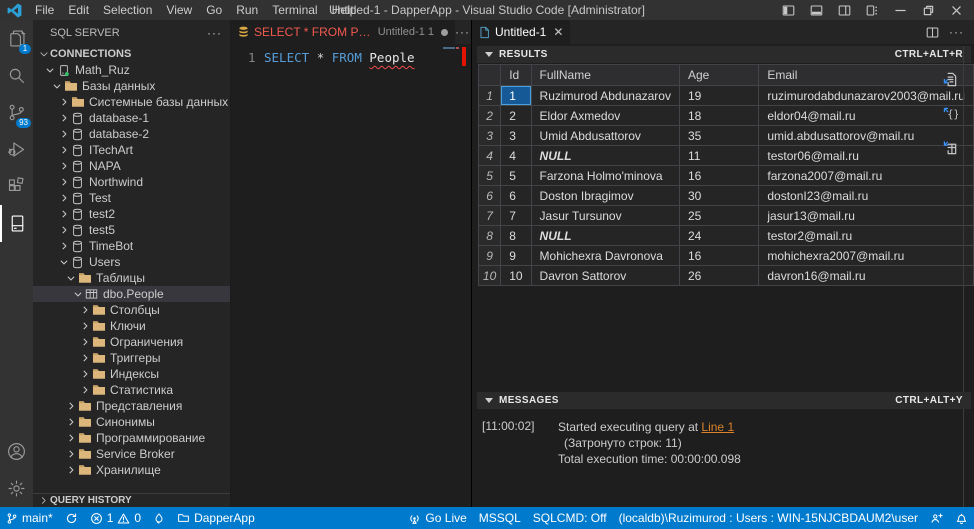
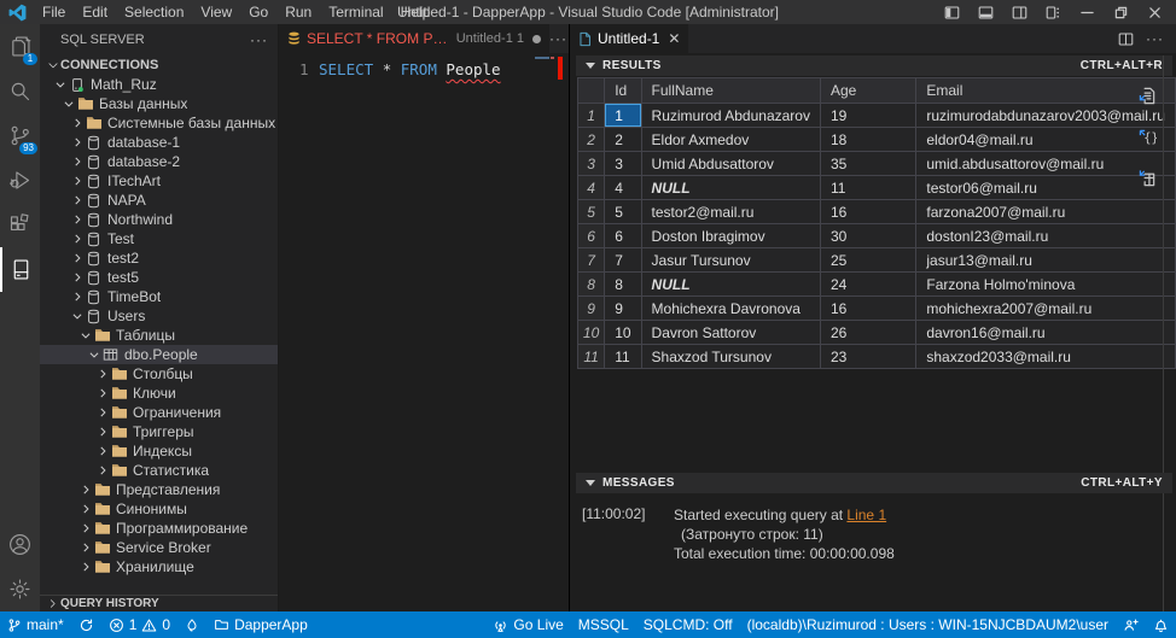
  File
  Edit
  Selection
  View
  Go
  Run
  Terminal
  Help
  Untitled-1 - DapperApp - Visual Studio Code [Administrator]
  1
  93
  SQL SERVER
  ···
  CONNECTIONS
  Math_Ruz
  Базы данных
  Системные базы данных
  database-1
  database-2
  ITechArt
  NAPA
  Northwind
  Test
  test2
  test5
  TimeBot
  Users
  Таблицы
  dbo.People
  Столбцы
  Ключи
  Ограничения
  Триггеры
  Индексы
  Статистика
  Представления
  Синонимы
  Программирование
  Service Broker
  Хранилище
  QUERY HISTORY
  SELECT * FROM Peo
  Untitled-1 1
  ···
  1
  SELECT * FROM People
  Untitled-1
  ✕
  ···
  RESULTS
  CTRL+ALT+R
  	Id	FullName	Age	Email
  1	1	Ruzimurod Abdunazarov	19	ruzimurodabdunazarov2003@mail.ru
  2	2	Eldor Axmedov	18	eldor04@mail.ru
  3	3	Umid Abdusattorov	35	umid.abdusattorov@mail.ru
  4	4	NULL	11	testor06@mail.ru
- 5	5	Farzona Holmo'minova	16	farzona2007@mail.ru
+ 5	5	testor2@mail.ru	16	farzona2007@mail.ru
  6	6	Doston Ibragimov	30	dostonI23@mail.ru
  7	7	Jasur Tursunov	25	jasur13@mail.ru
- 8	8	NULL	24	testor2@mail.ru
+ 8	8	NULL	24	Farzona Holmo'minova
  9	9	Mohichexra Davronova	16	mohichexra2007@mail.ru
  10	10	Davron Sattorov	26	davron16@mail.ru
+ 11	11	Shaxzod Tursunov	23	shaxzod2033@mail.ru
  {}
  MESSAGES
  CTRL+ALT+Y
  [11:00:02]
  Started executing query at Line 1
  (Затронуто строк: 11)
  Total execution time: 00:00:00.098
  main*
  1
  0
  DapperApp
  Go Live
  MSSQL
  SQLCMD: Off
  (localdb)\Ruzimurod : Users : WIN-15NJCBDAUM2\user
